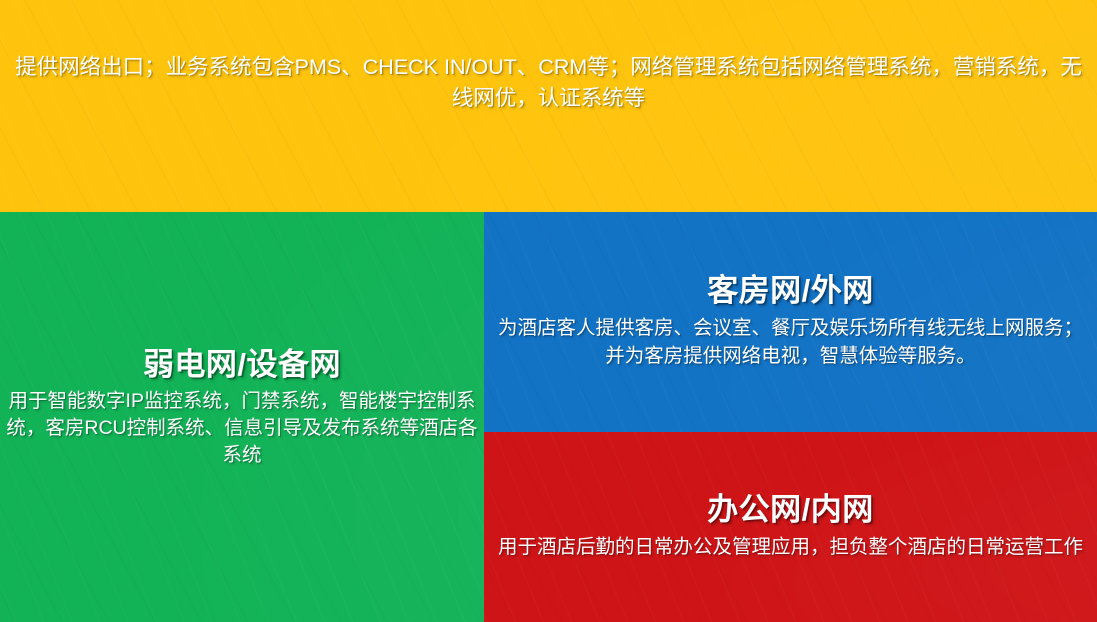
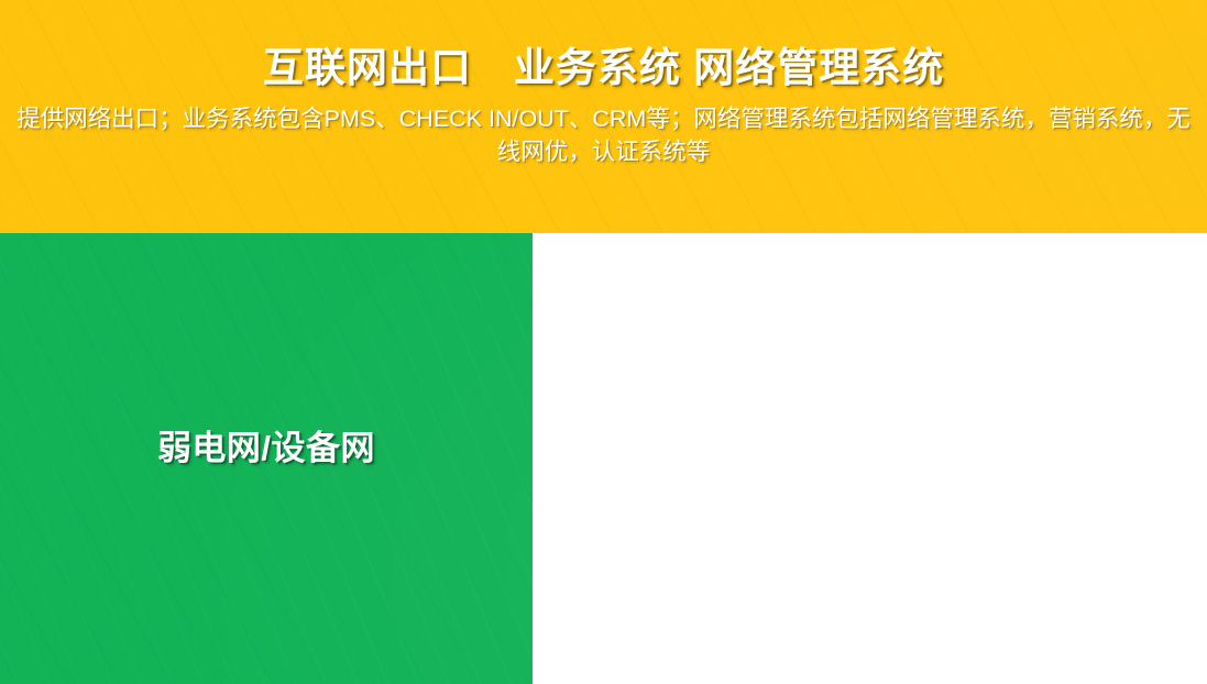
+ 互联网出口 业务系统 网络管理系统
  提供网络出口；业务系统包含PMS、CHECK IN/OUT、CRM等；网络管理系统包括网络管理系统，营销系统，无线网优，认证系统等
  弱电网/设备网
- 用于智能数字IP监控系统，门禁系统，智能楼宇控制系统，客房RCU控制系统、信息引导及发布系统等酒店各系统
- 客房网/外网
- 为酒店客人提供客房、会议室、餐厅及娱乐场所有线无线上网服务；并为客房提供网络电视，智慧体验等服务。
- 办公网/内网
- 用于酒店后勤的日常办公及管理应用，担负整个酒店的日常运营工作
